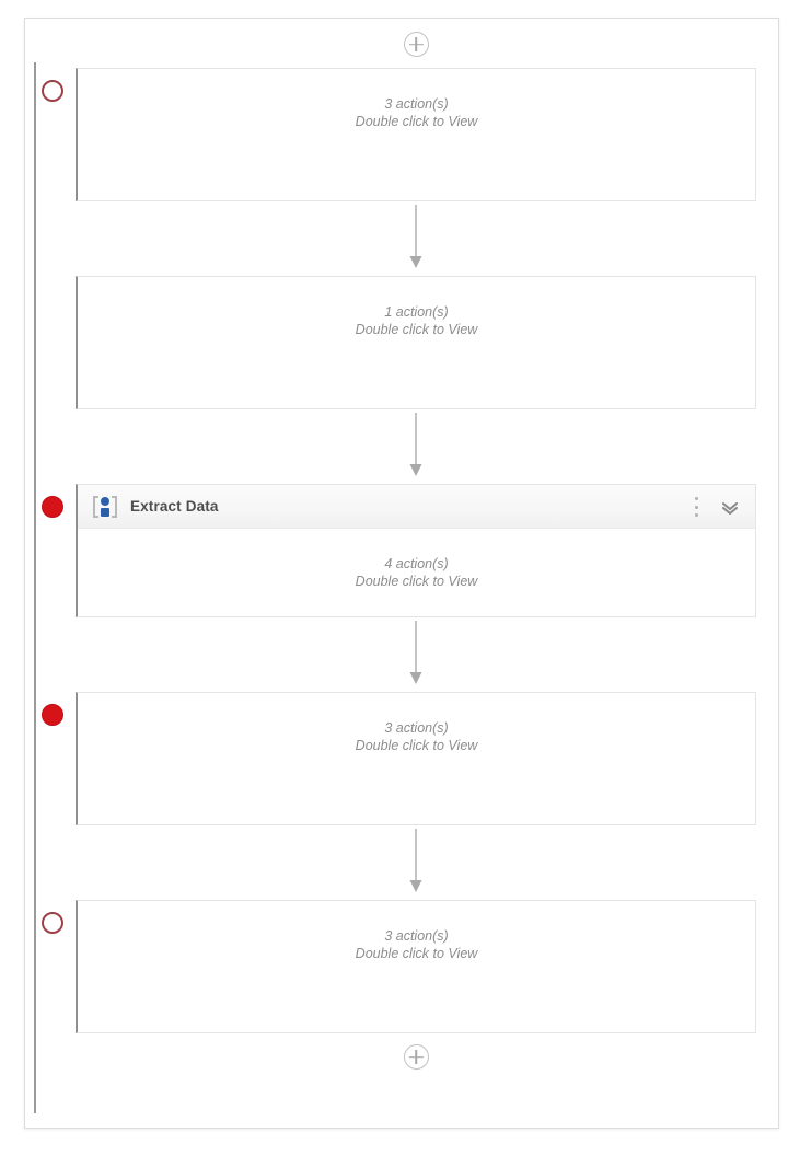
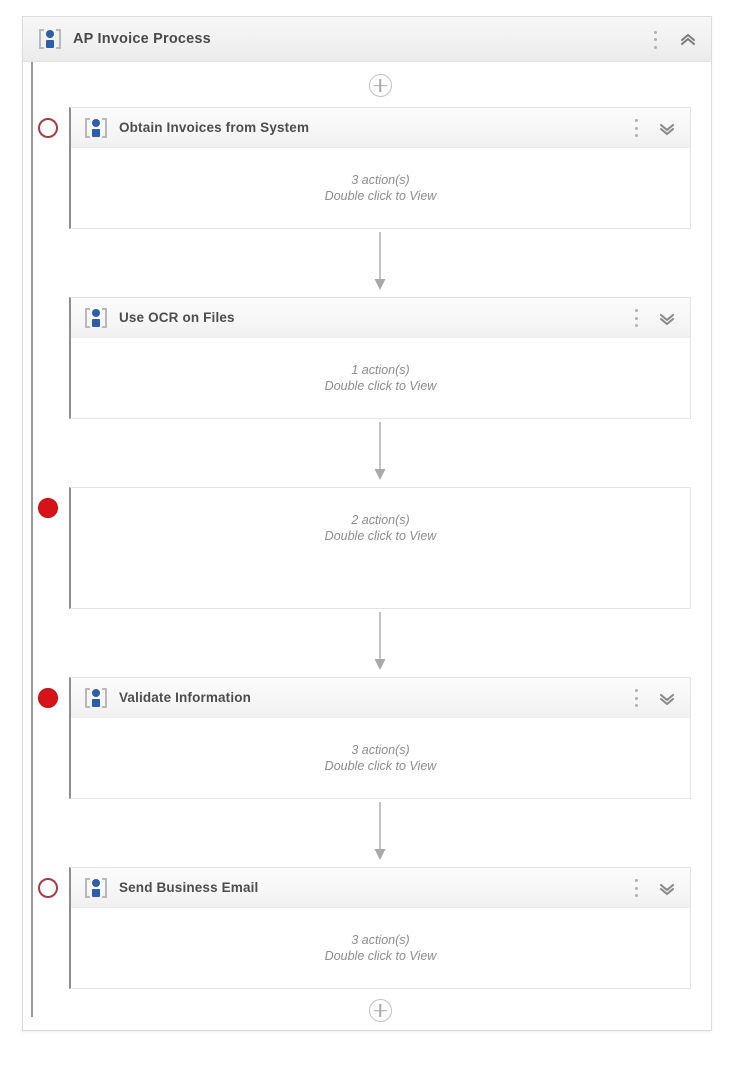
+ AP Invoice Process
+ Obtain Invoices from System
  3 action(s)
  Double click to View
+ Use OCR on Files
  1 action(s)
  Double click to View
- Extract Data
- 4 action(s)
+ 2 action(s)
  Double click to View
+ Validate Information
  3 action(s)
  Double click to View
+ Send Business Email
  3 action(s)
  Double click to View
